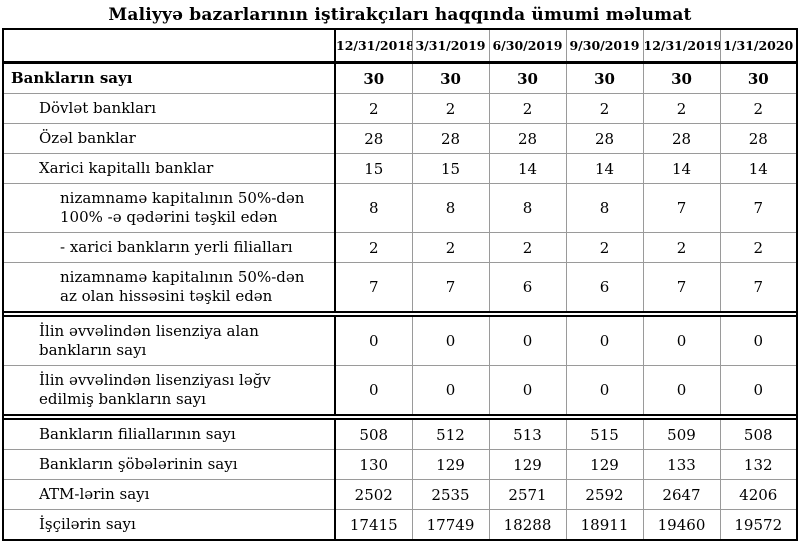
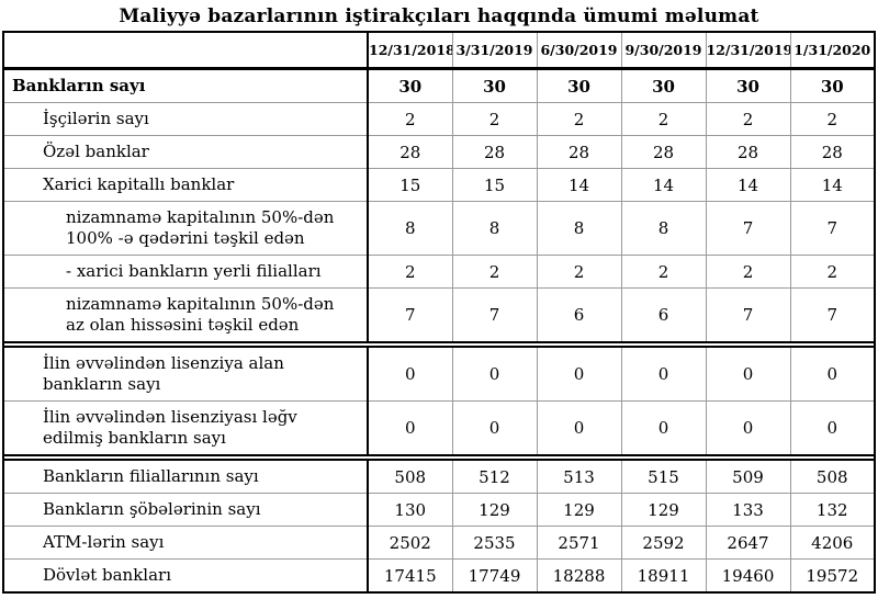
  Maliyyə bazarlarının iştirakçıları haqqında ümumi məlumat
  	12/31/2018	3/31/2019	6/30/2019	9/30/2019	12/31/2019	1/31/2020
  Bankların sayı	30	30	30	30	30	30
- Dövlət bankları	2	2	2	2	2	2
+ İşçilərin sayı	2	2	2	2	2	2
  Özəl banklar	28	28	28	28	28	28
  Xarici kapitallı banklar	15	15	14	14	14	14
  nizamnamə kapitalının 50%-dən 100% -ə qədərini təşkil edən	8	8	8	8	7	7
  - xarici bankların yerli filialları	2	2	2	2	2	2
  nizamnamə kapitalının 50%-dən az olan hissəsini təşkil edən	7	7	6	6	7	7
  İlin əvvəlindən lisenziya alan bankların sayı	0	0	0	0	0	0
  İlin əvvəlindən lisenziyası ləğv edilmiş bankların sayı	0	0	0	0	0	0
  Bankların filiallarının sayı	508	512	513	515	509	508
  Bankların şöbələrinin sayı	130	129	129	129	133	132
  ATM-lərin sayı	2502	2535	2571	2592	2647	4206
- İşçilərin sayı	17415	17749	18288	18911	19460	19572
+ Dövlət bankları	17415	17749	18288	18911	19460	19572
